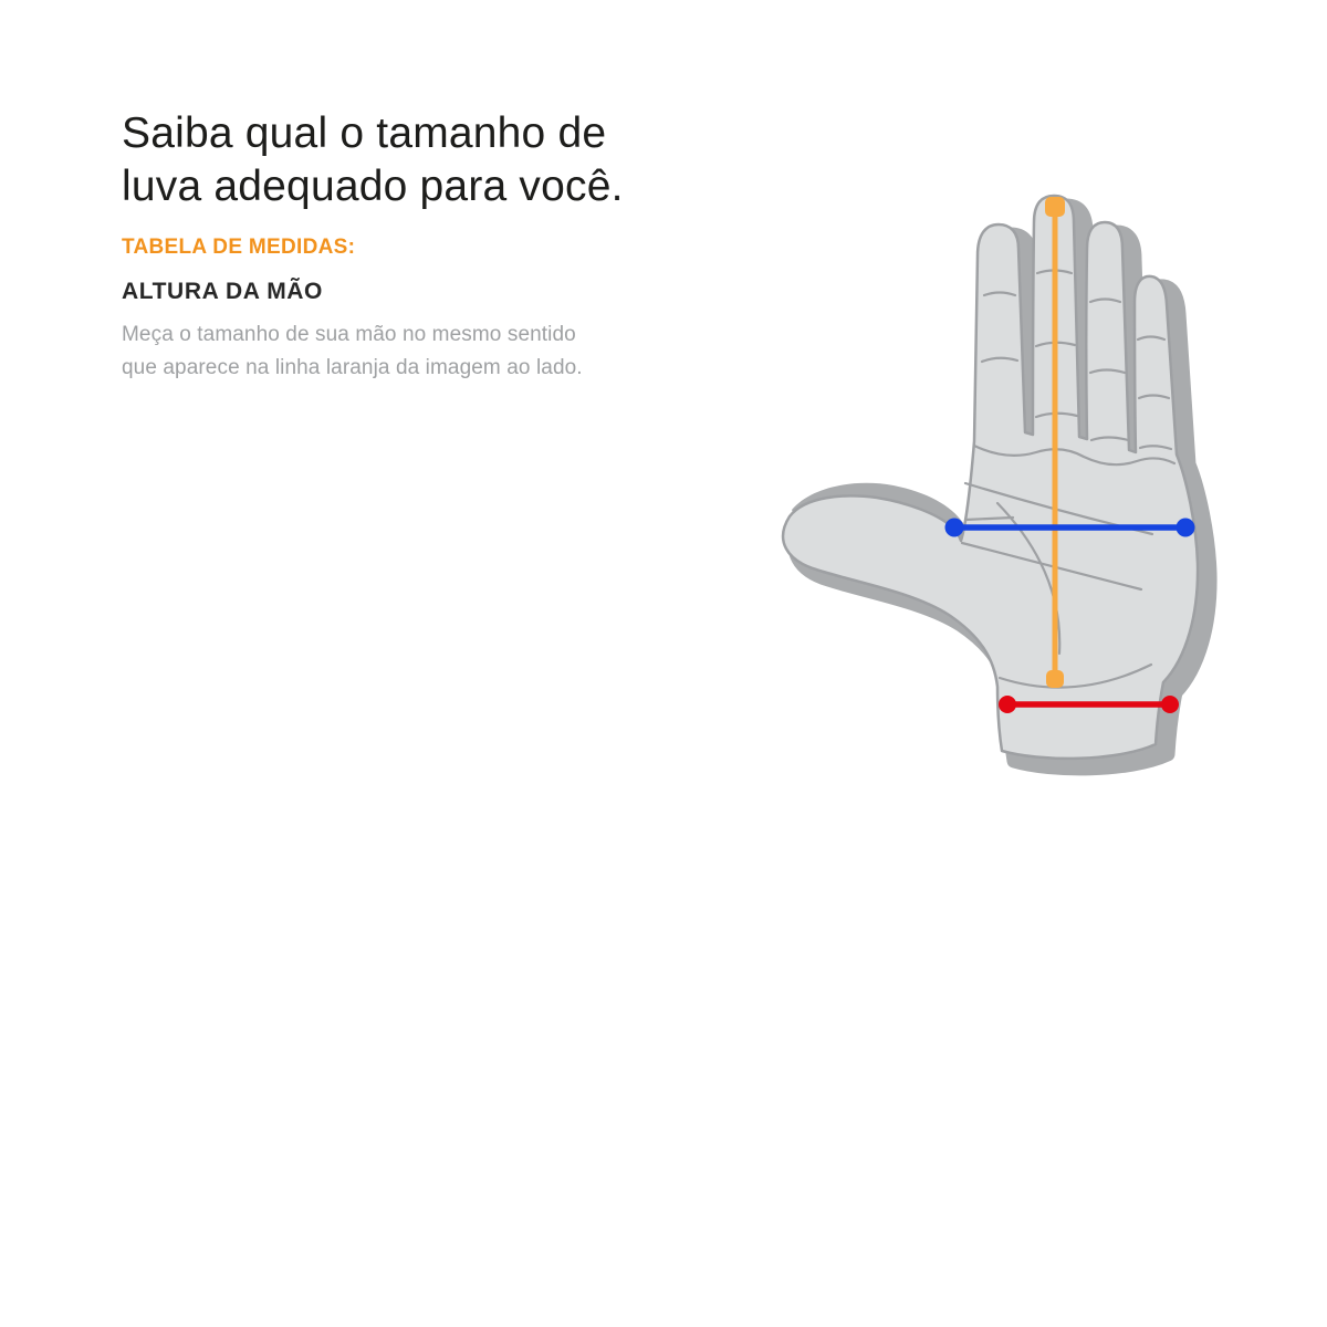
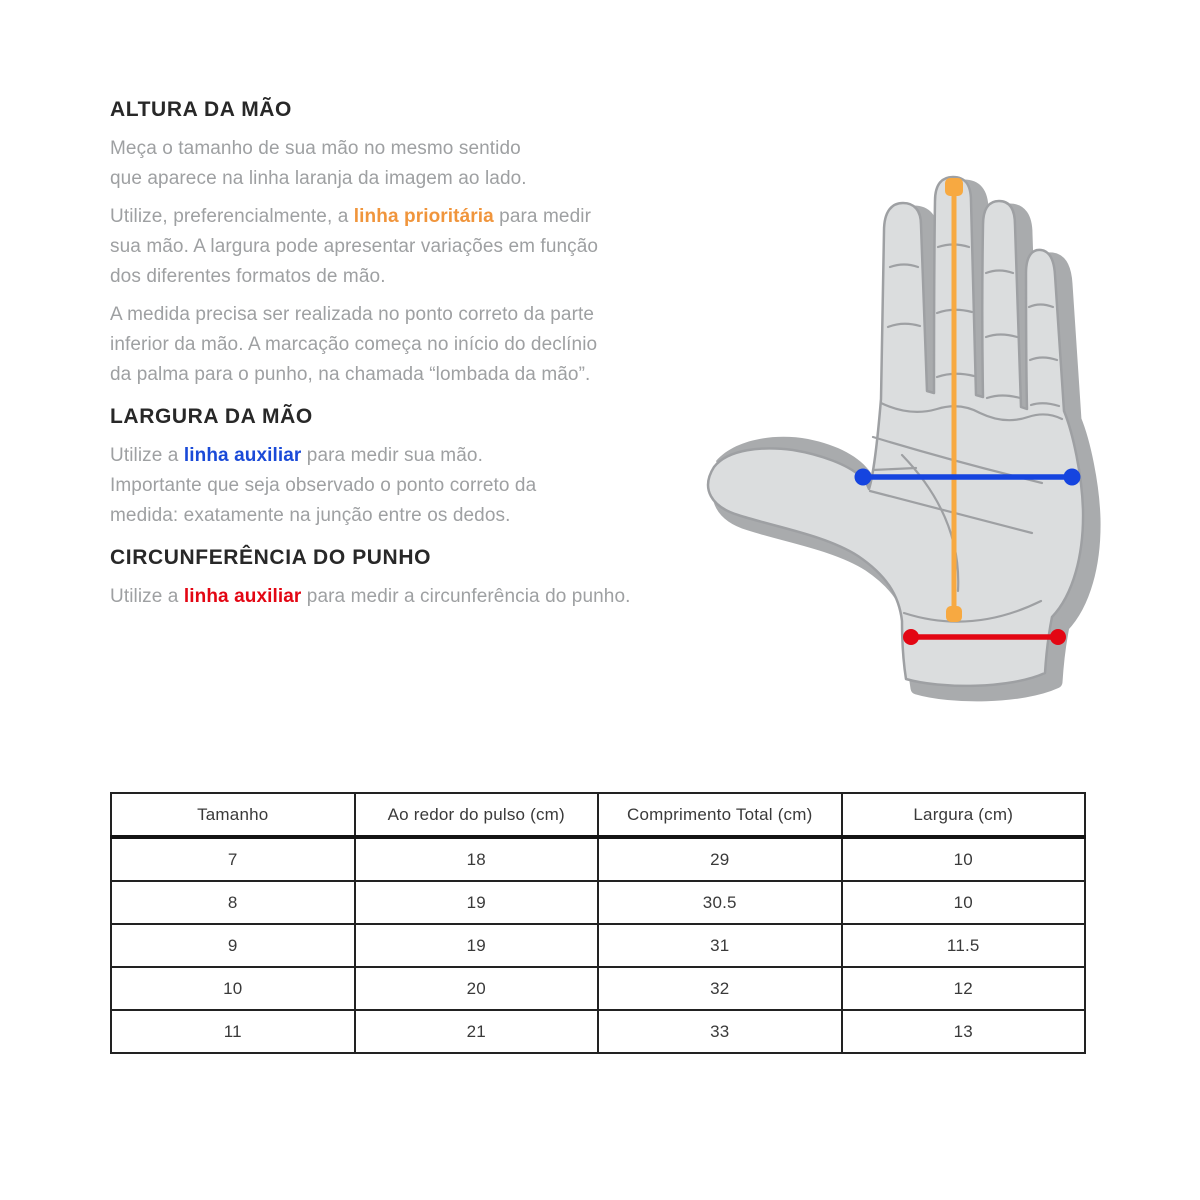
- Saiba qual o tamanho de
- luva adequado para você.
- TABELA DE MEDIDAS:
  ALTURA DA MÃO
  Meça o tamanho de sua mão no mesmo sentido
  que aparece na linha laranja da imagem ao lado.
+ Utilize, preferencialmente, a linha prioritária para medir
+ sua mão. A largura pode apresentar variações em função
+ dos diferentes formatos de mão.
+ A medida precisa ser realizada no ponto correto da parte
+ inferior da mão. A marcação começa no início do declínio
+ da palma para o punho, na chamada “lombada da mão”.
+ LARGURA DA MÃO
+ Utilize a linha auxiliar para medir sua mão.
+ Importante que seja observado o ponto correto da
+ medida: exatamente na junção entre os dedos.
+ CIRCUNFERÊNCIA DO PUNHO
+ Utilize a linha auxiliar para medir a circunferência do punho.
+ Tamanho	Ao redor do pulso (cm)	Comprimento Total (cm)	Largura (cm)
+ 7	18	29	10
+ 8	19	30.5	10
+ 9	19	31	11.5
+ 10	20	32	12
+ 11	21	33	13
